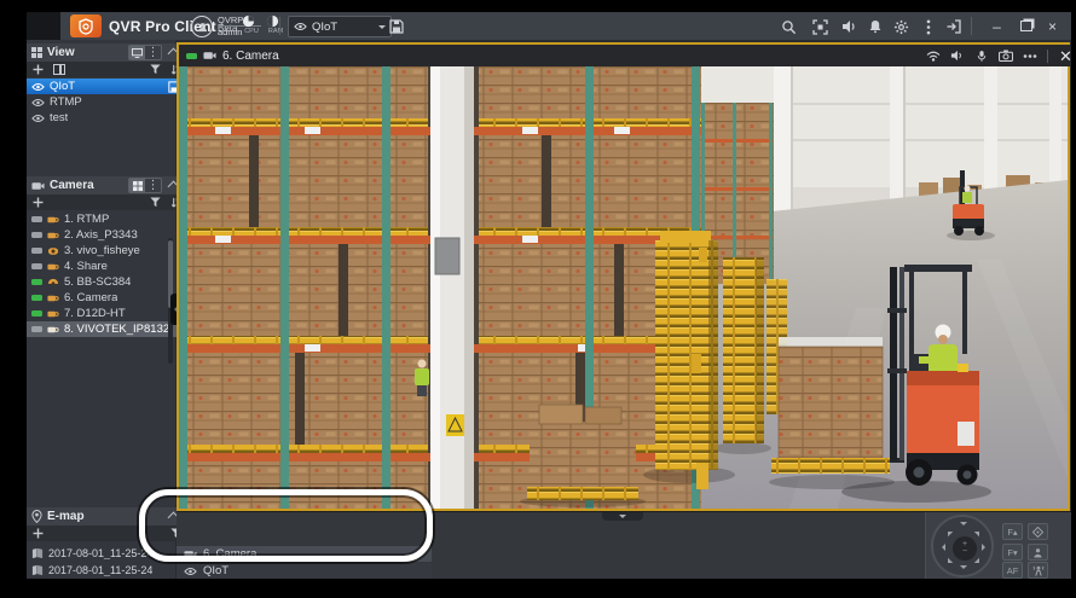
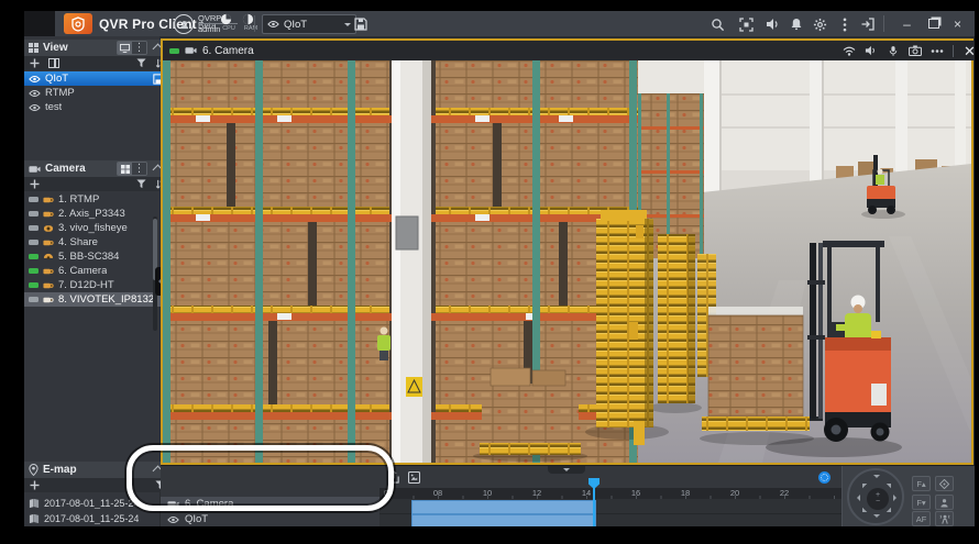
  QVR Pro Client
  Beta
  admin
  QIoT
  –
  ×
  View
  ⋮
  QIoT
  RTMP
  test
  Camera
  ⋮
  1. RTMP
  2. Axis_P3343
  3. vivo_fisheye
  4. Share
  5. BB-SC384
  6. Camera
  7. D12D-HT
  8. VIVOTEK_IP8132
  E-map
  2017-08-01_11-25-24
  2017-08-01_11-25-24
  6. Camera
  ✕
  6. Camera
  QIoT
+ 06
+ 08
+ 10
+ 12
+ 14
+ 16
+ 18
+ 20
+ 22
  F▴
  F▾
  AF
